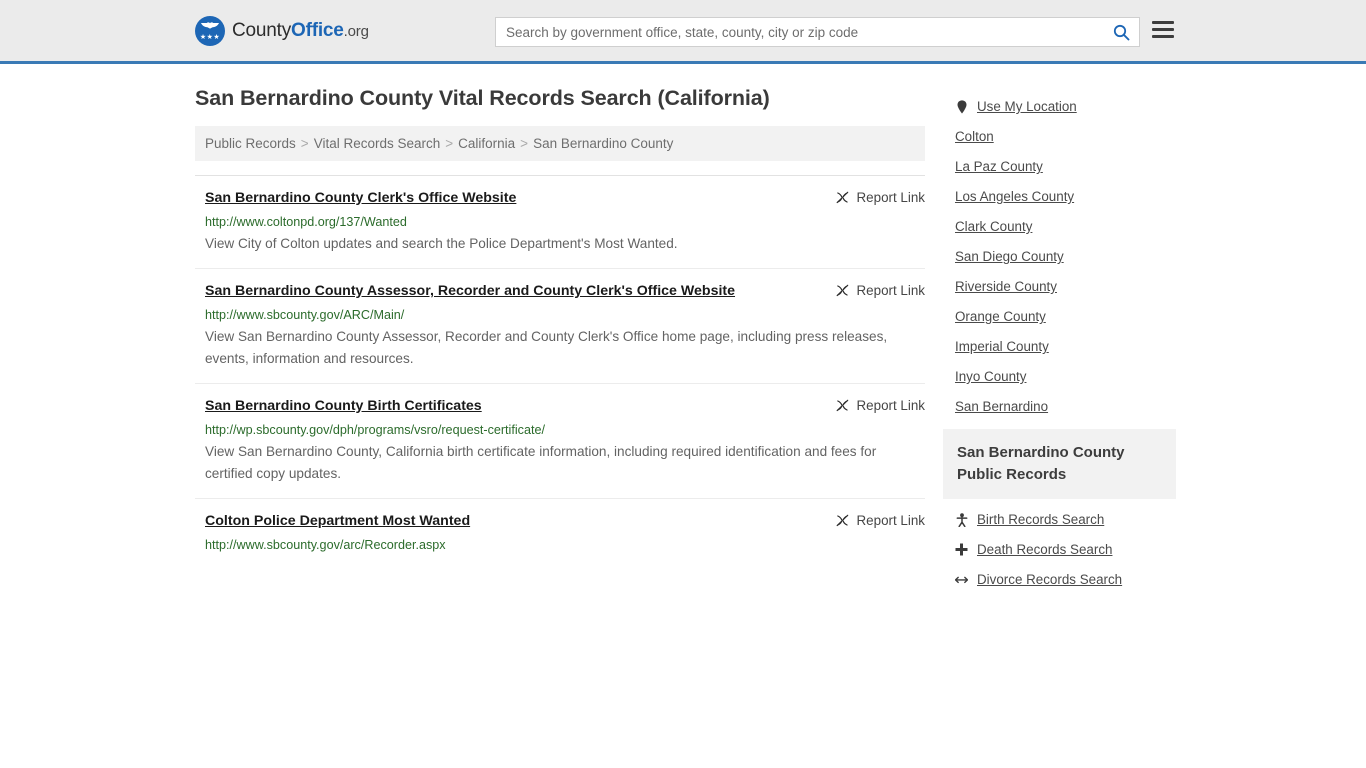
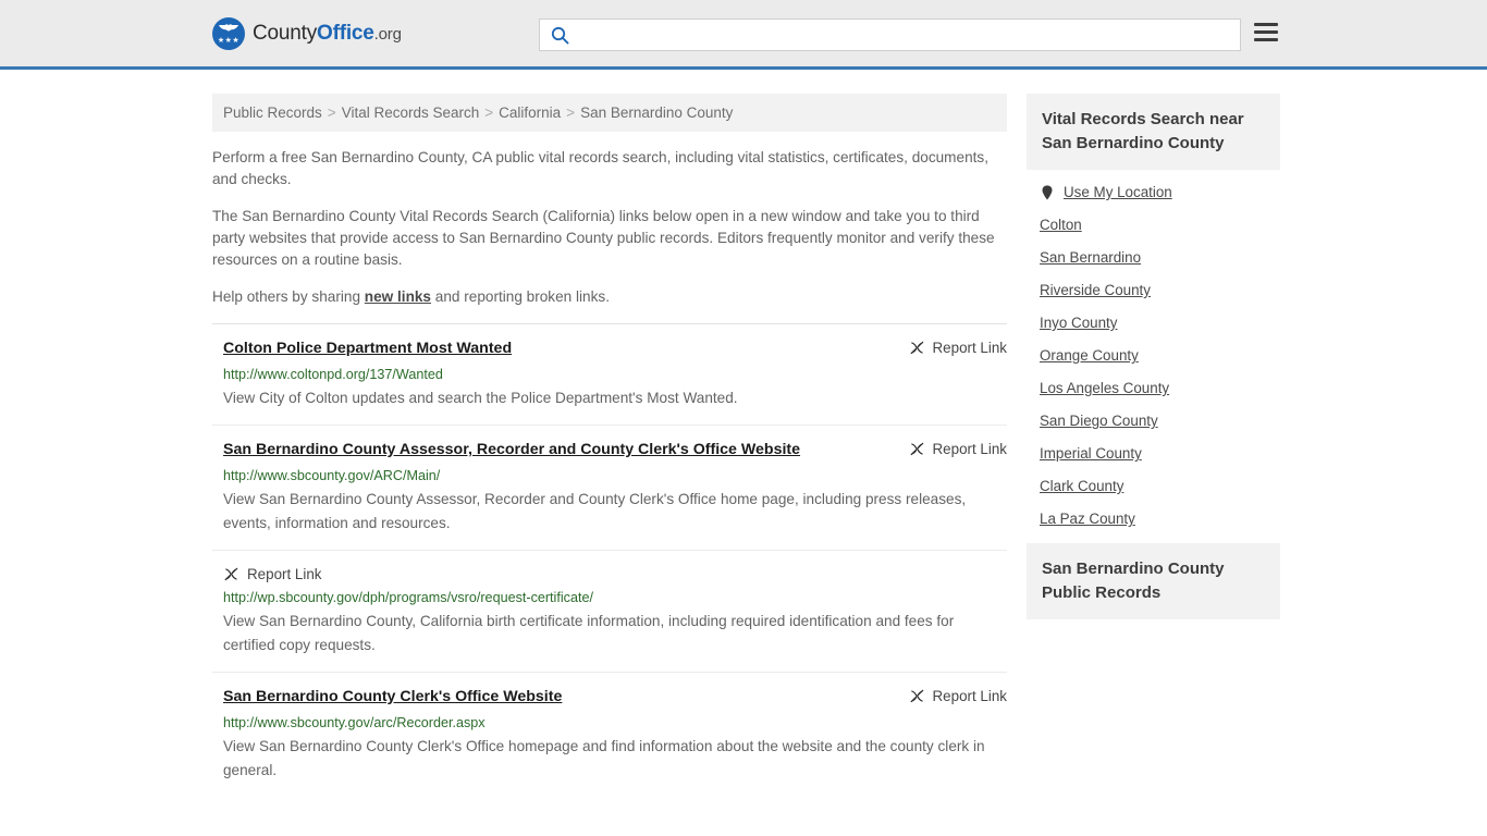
  CountyOffice.org
- Search by government office, state, county, city or zip code
- San Bernardino County Vital Records Search (California)
  Public Records > Vital Records Search > California > San Bernardino County
+ Perform a free San Bernardino County, CA public vital records search, including vital statistics, certificates, documents, and checks.
+ The San Bernardino County Vital Records Search (California) links below open in a new window and take you to third party websites that provide access to San Bernardino County public records. Editors frequently monitor and verify these resources on a routine basis.
+ Help others by sharing new links and reporting broken links.
- San Bernardino County Clerk's Office Website
+ Colton Police Department Most Wanted
  Report Link
  http://www.coltonpd.org/137/Wanted
  View City of Colton updates and search the Police Department's Most Wanted.
  San Bernardino County Assessor, Recorder and County Clerk's Office Website
  Report Link
  http://www.sbcounty.gov/ARC/Main/
  View San Bernardino County Assessor, Recorder and County Clerk's Office home page, including press releases, events, information and resources.
- San Bernardino County Birth Certificates
  Report Link
  http://wp.sbcounty.gov/dph/programs/vsro/request-certificate/
- View San Bernardino County, California birth certificate information, including required identification and fees for certified copy updates.
+ View San Bernardino County, California birth certificate information, including required identification and fees for certified copy requests.
- Colton Police Department Most Wanted
+ San Bernardino County Clerk's Office Website
  Report Link
  http://www.sbcounty.gov/arc/Recorder.aspx
+ View San Bernardino County Clerk's Office homepage and find information about the website and the county clerk in general.
+ Vital Records Search near San Bernardino County
  Use My Location
  Colton
- La Paz County
+ San Bernardino
- Los Angeles County
+ Riverside County
- Clark County
+ Inyo County
- San Diego County
+ Orange County
- Riverside County
+ Los Angeles County
- Orange County
+ San Diego County
  Imperial County
- Inyo County
+ Clark County
- San Bernardino
+ La Paz County
  San Bernardino County Public Records
- Birth Records Search
- Death Records Search
- Divorce Records Search
